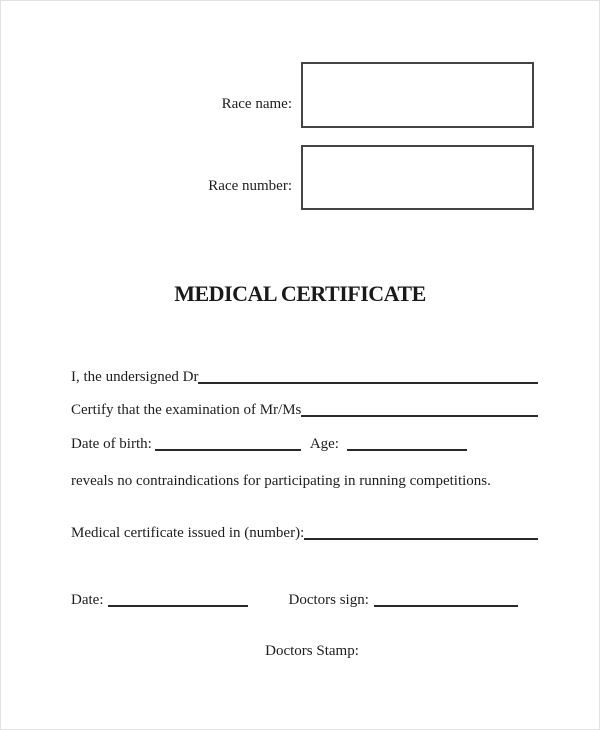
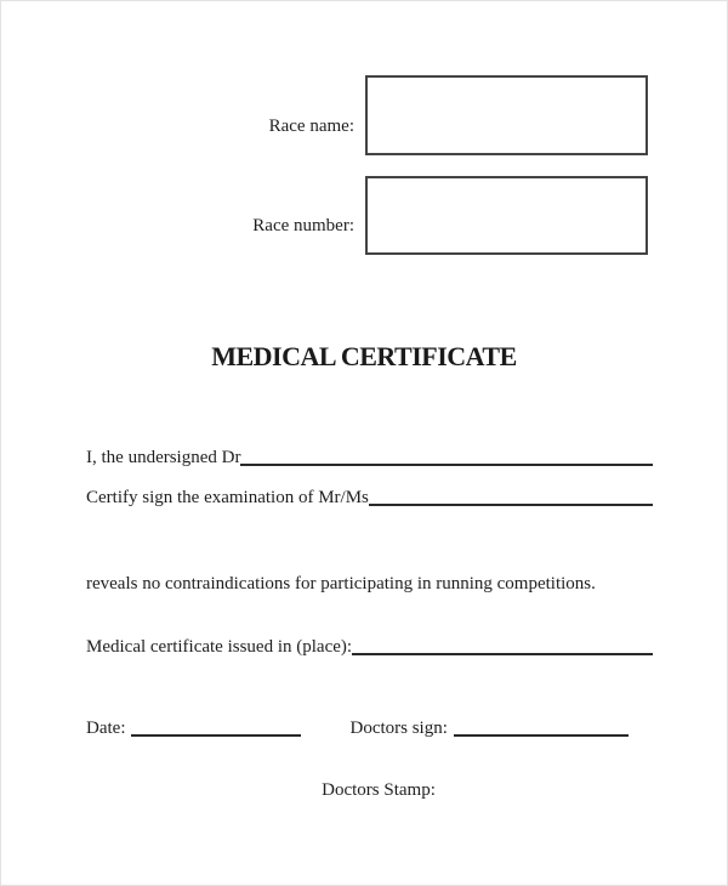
  Race name:
  Race number:
  MEDICAL CERTIFICATE
  I, the undersigned Dr
- Certify that the examination of Mr/Ms
+ Certify sign the examination of Mr/Ms
- Date of birth:
- Age:
  reveals no contraindications for participating in running competitions.
- Medical certificate issued in (number):
+ Medical certificate issued in (place):
  Date:
  Doctors sign:
  Doctors Stamp:
